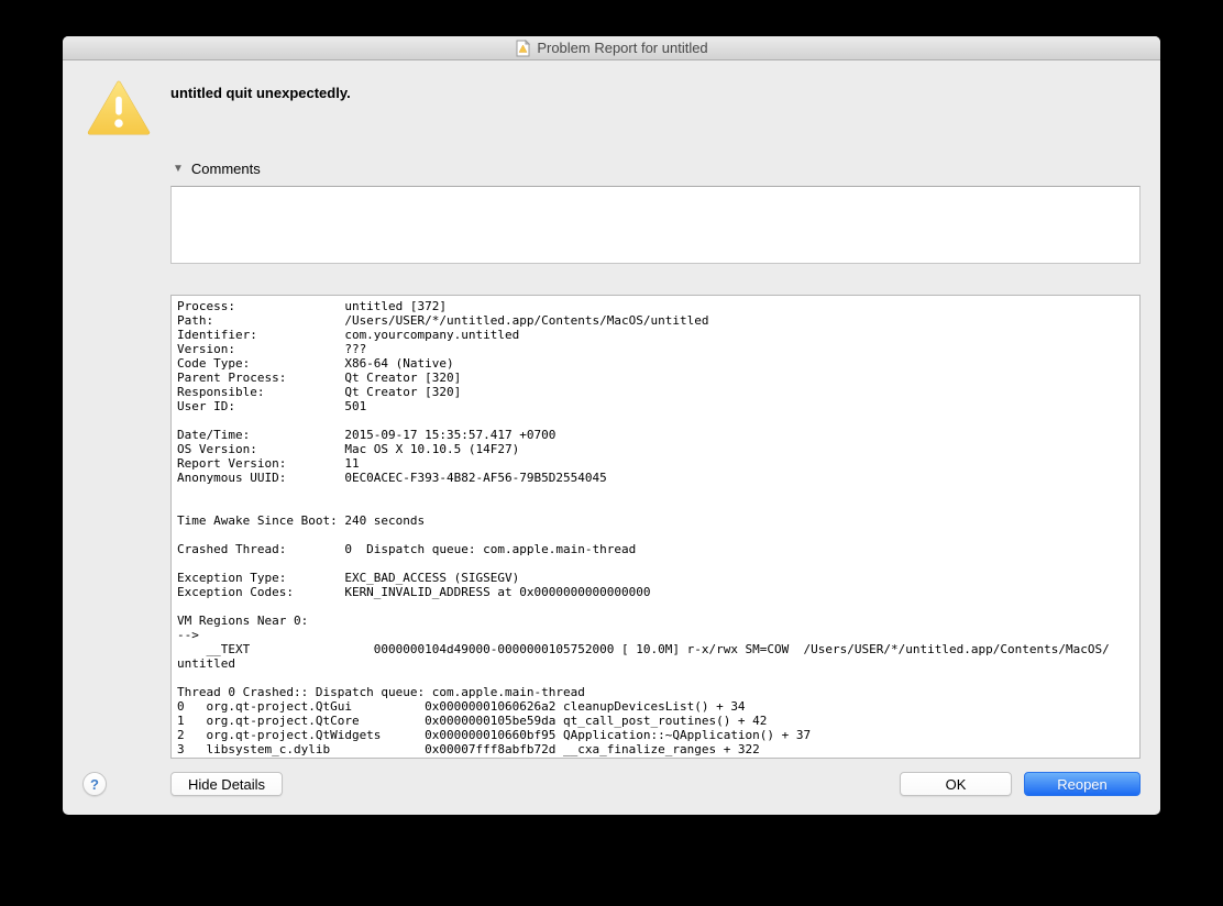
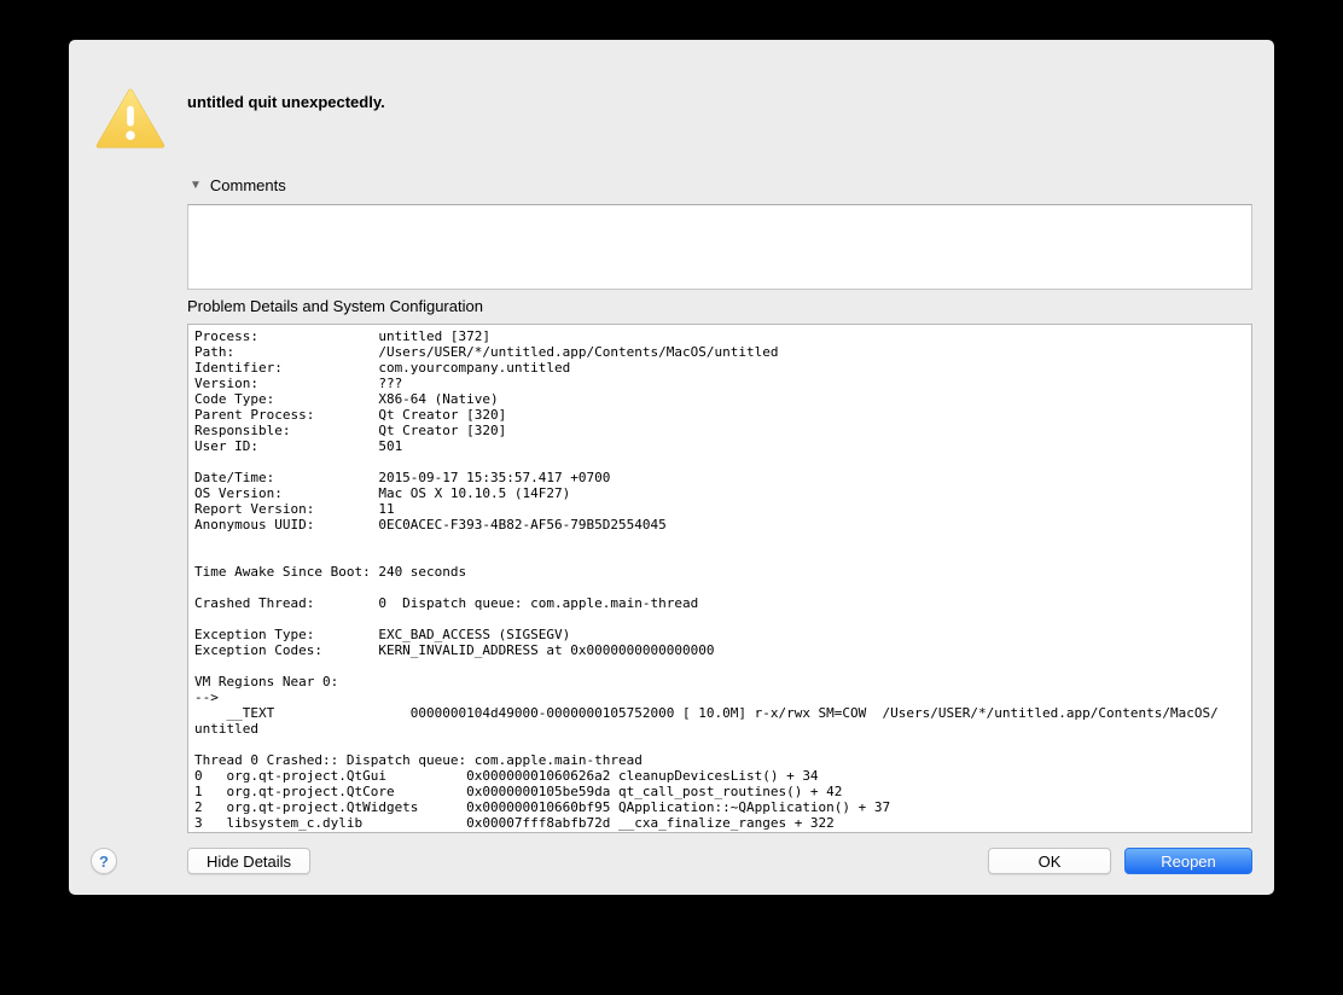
- Problem Report for untitled
  untitled quit unexpectedly.
  ▼
  Comments
+ Problem Details and System Configuration
  Process: untitled [372]
  Path: /Users/USER/*/untitled.app/Contents/MacOS/untitled
  Identifier: com.yourcompany.untitled
  Version: ???
  Code Type: X86-64 (Native)
  Parent Process: Qt Creator [320]
  Responsible: Qt Creator [320]
  User ID: 501
  Date/Time: 2015-09-17 15:35:57.417 +0700
  OS Version: Mac OS X 10.10.5 (14F27)
  Report Version: 11
  Anonymous UUID: 0EC0ACEC-F393-4B82-AF56-79B5D2554045
  Time Awake Since Boot: 240 seconds
  Crashed Thread: 0 Dispatch queue: com.apple.main-thread
  Exception Type: EXC_BAD_ACCESS (SIGSEGV)
  Exception Codes: KERN_INVALID_ADDRESS at 0x0000000000000000
  VM Regions Near 0:
  -->
  __TEXT 0000000104d49000-0000000105752000 [ 10.0M] r-x/rwx SM=COW /Users/USER/*/untitled.app/Contents/MacOS/
  untitled
  Thread 0 Crashed:: Dispatch queue: com.apple.main-thread
  0 org.qt-project.QtGui 0x00000001060626a2 cleanupDevicesList() + 34
  1 org.qt-project.QtCore 0x0000000105be59da qt_call_post_routines() + 42
  2 org.qt-project.QtWidgets 0x000000010660bf95 QApplication::~QApplication() + 37
  3 libsystem_c.dylib 0x00007fff8abfb72d __cxa_finalize_ranges + 322
  ?
  Hide Details
  OK
  Reopen
